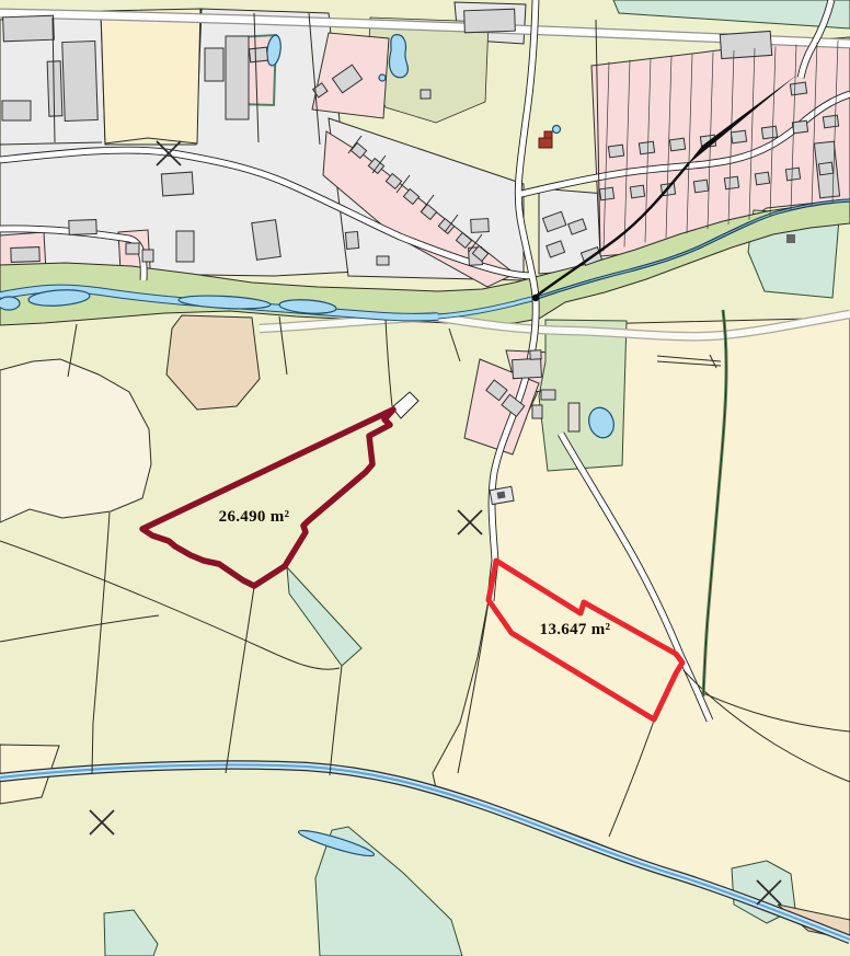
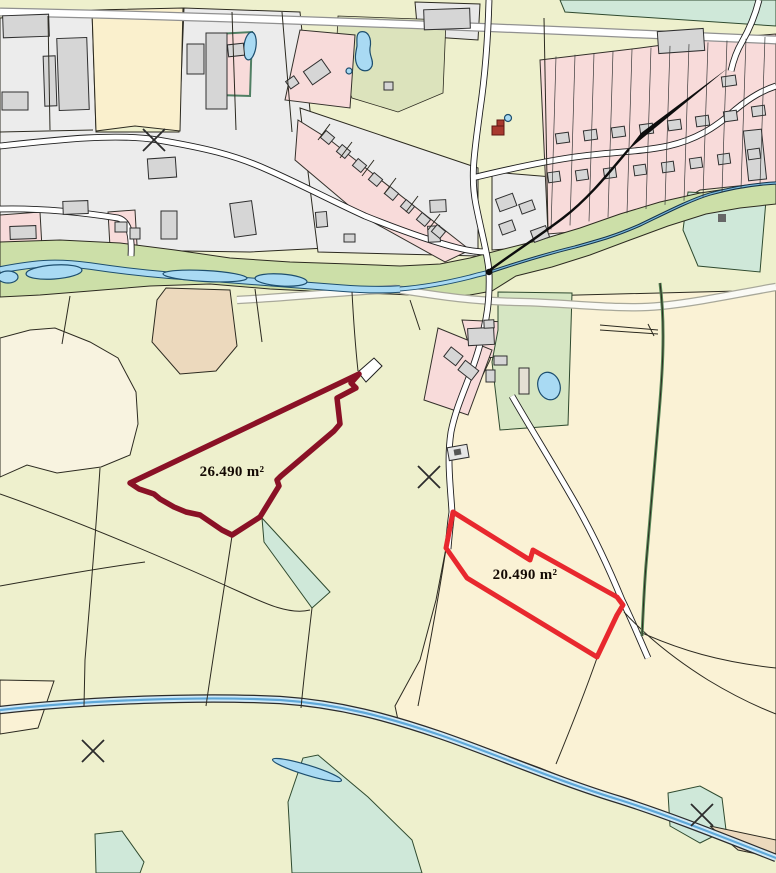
  26.490 m²
- 13.647 m²
+ 20.490 m²
